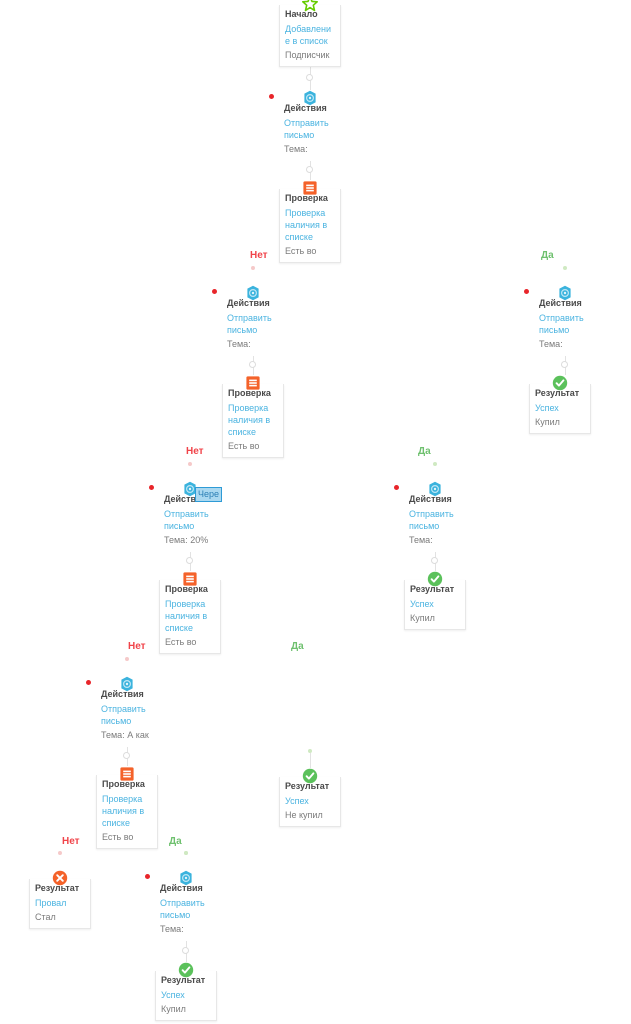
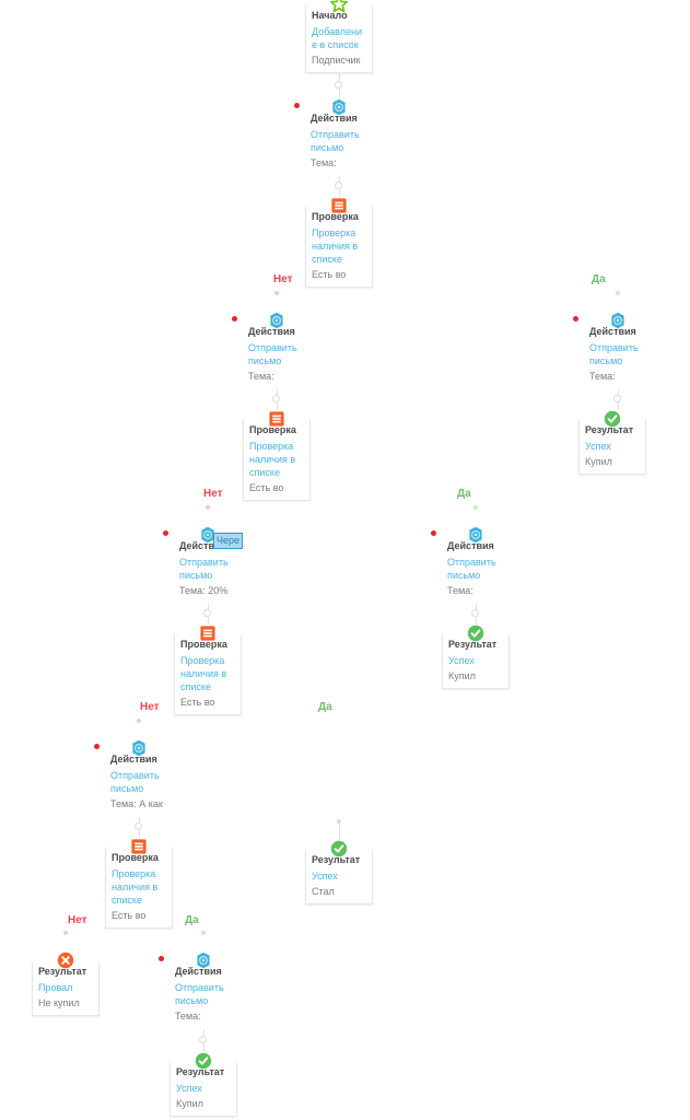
  Начало
  Добавление в список
  Подписчик
  Действия
  Отправить письмо
  Тема:
  Проверка
  Проверка наличия в списке
  Есть во
  Действия
  Отправить письмо
  Тема:
  Проверка
  Проверка наличия в списке
  Есть во
  Действия
  Отправить письмо
  Тема:
  Результат
  Успех
  Купил
  Действ
  Отправить письмо
  Тема: 20%
  Проверка
  Проверка наличия в списке
  Есть во
  Действия
  Отправить письмо
  Тема:
  Результат
  Успех
  Купил
  Действия
  Отправить письмо
  Тема: А как
  Проверка
  Проверка наличия в списке
  Есть во
  Действия
  Отправить письмо
  Тема:
  Результат
  Успех
- Не купил
+ Стал
  Результат
  Провал
- Стал
+ Не купил
  Результат
  Успех
  Купил
  Нет
  Да
  Нет
  Да
  Нет
  Да
  Нет
  Да
  Чере
